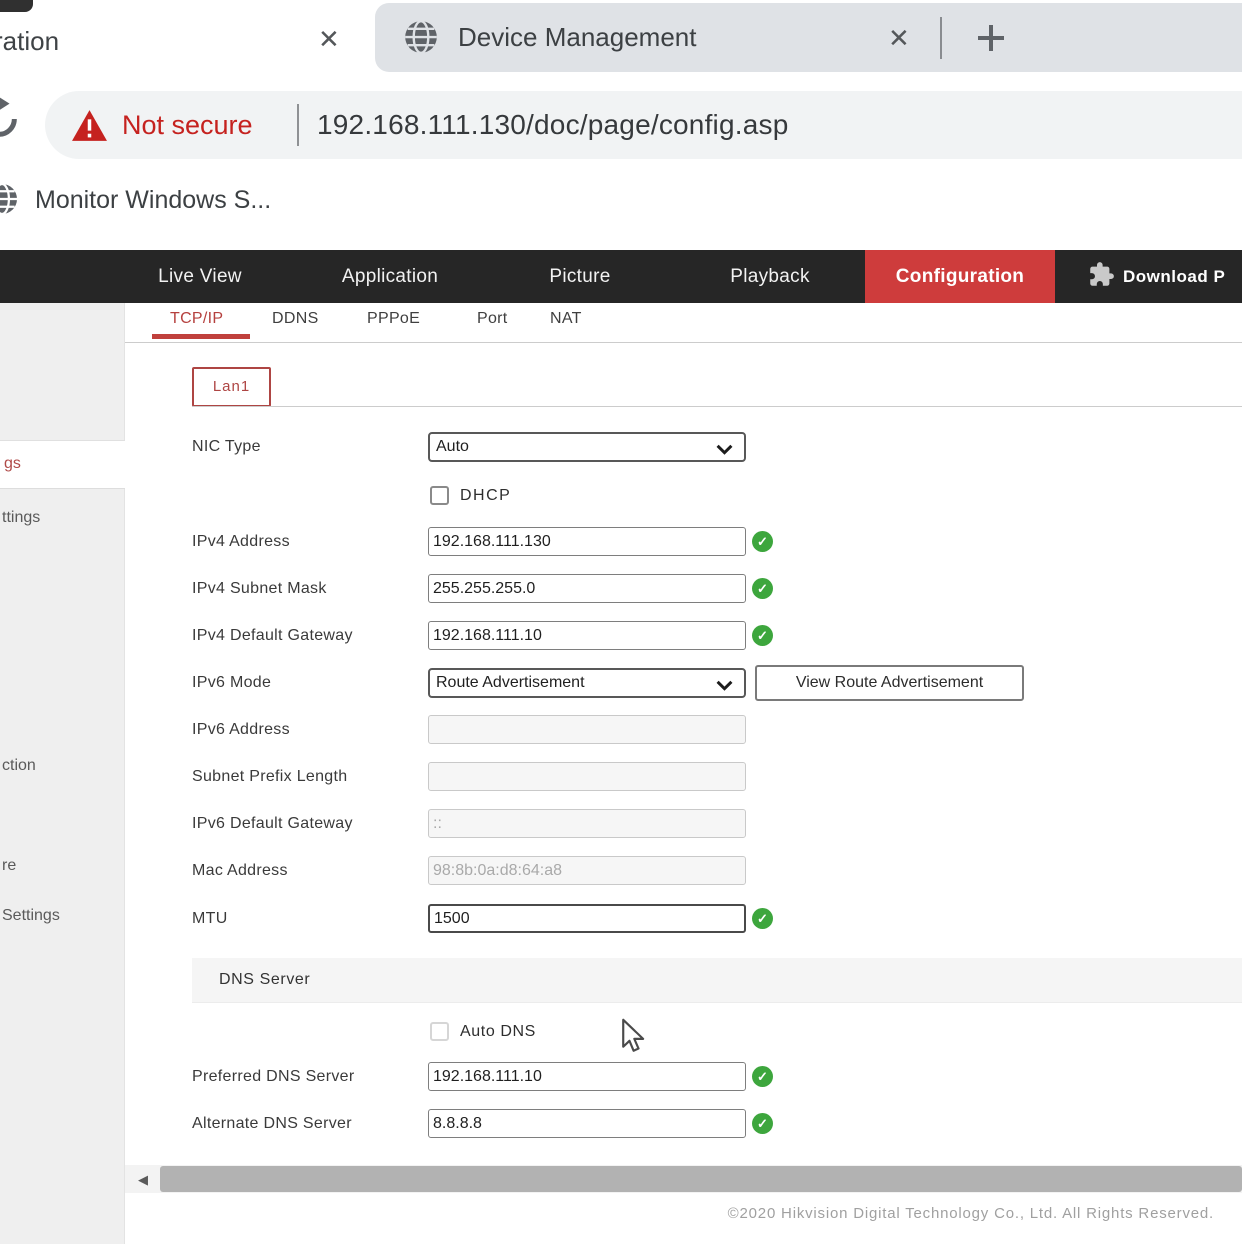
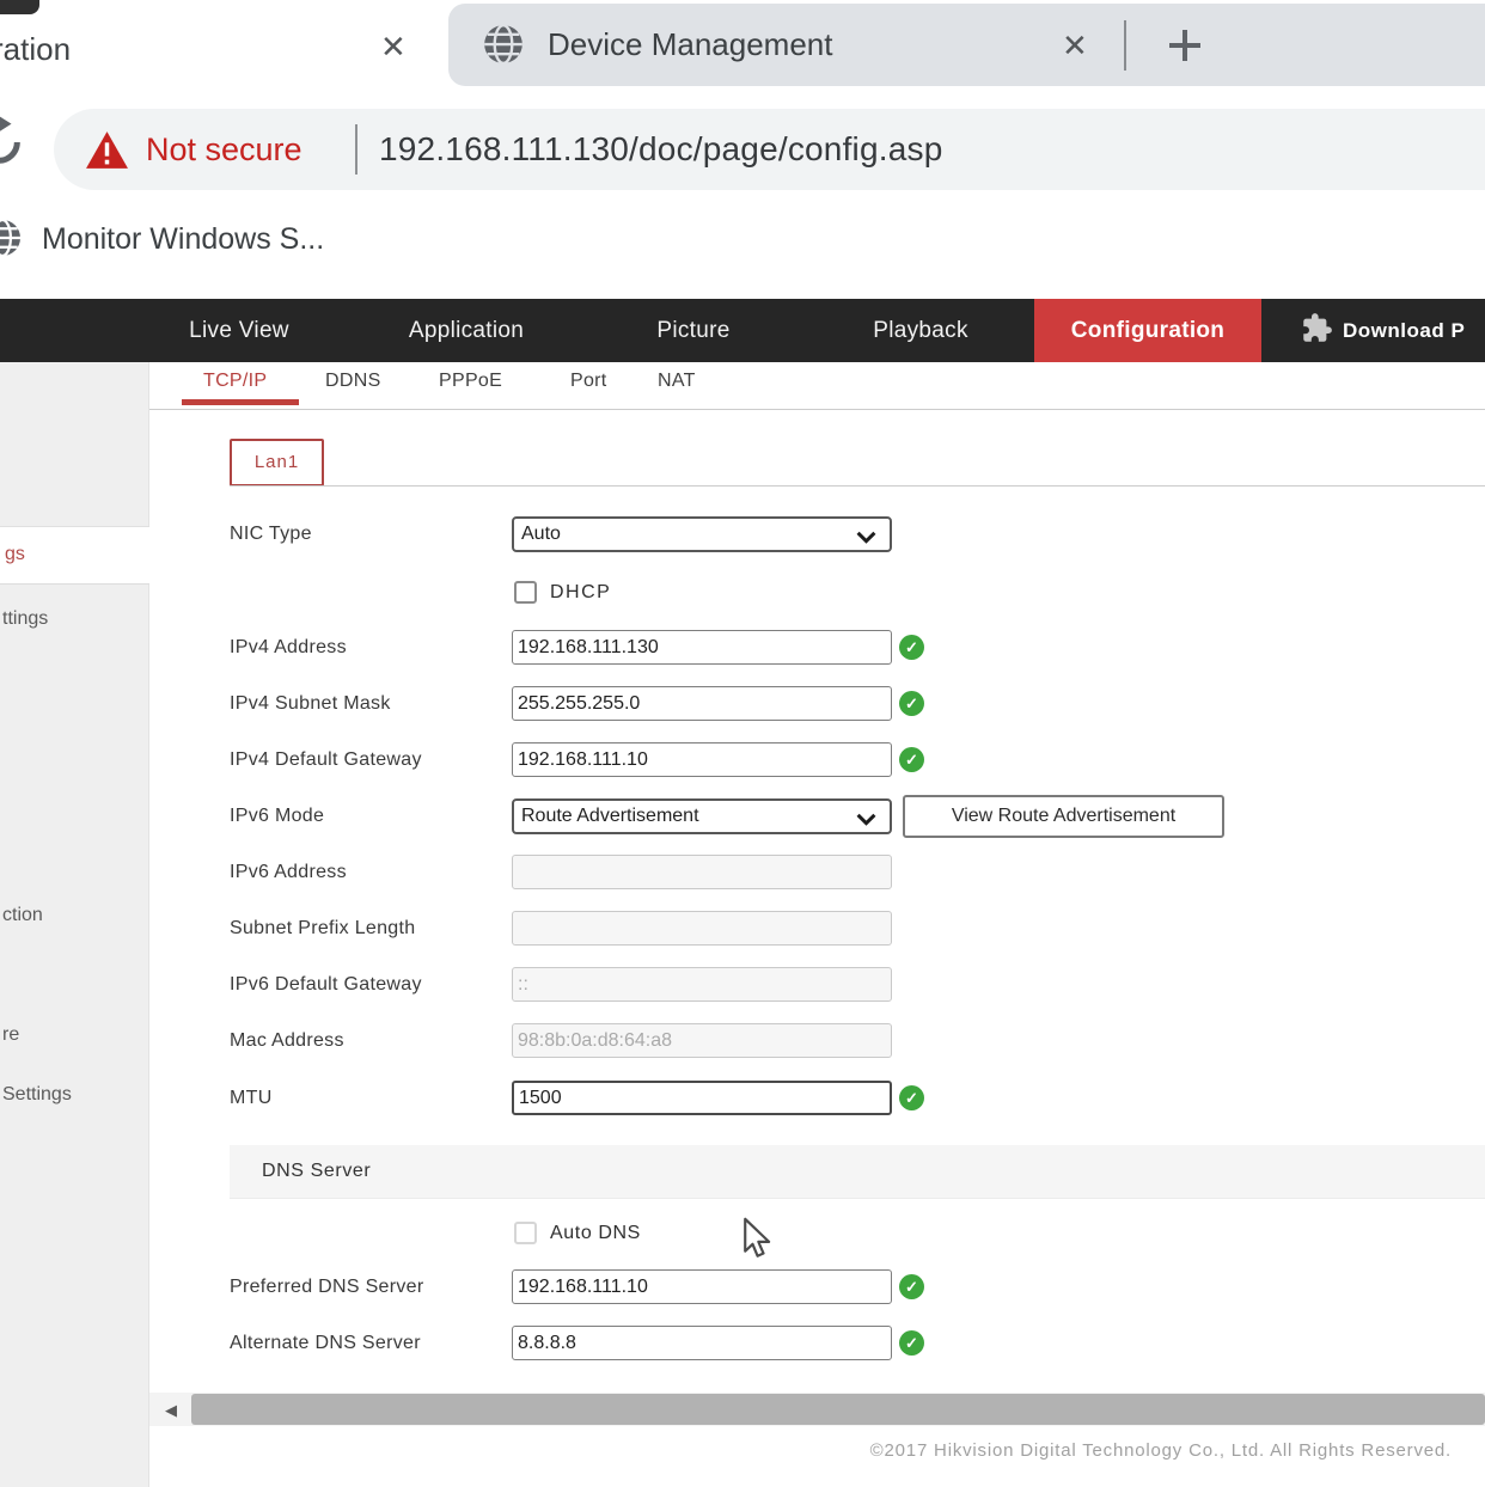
  ation
  ✕
  Device Management
  ✕
  Not secure
  192.168.111.130/doc/page/config.asp
  Monitor Windows S...
  Live View
  Application
  Picture
  Playback
  Configuration
  Download P
  gs
  ttings
  ction
  re
  Settings
  TCP/IP
  DDNS
  PPPoE
  Port
  NAT
  Lan1
  NIC Type
  Auto
  DHCP
  IPv4 Address
  192.168.111.130
  ✓
  IPv4 Subnet Mask
  255.255.255.0
  ✓
  IPv4 Default Gateway
  192.168.111.10
  ✓
  IPv6 Mode
  Route Advertisement
  View Route Advertisement
  IPv6 Address
  Subnet Prefix Length
  IPv6 Default Gateway
  ::
  Mac Address
  98:8b:0a:d8:64:a8
  MTU
  1500
  ✓
  DNS Server
  Auto DNS
  Preferred DNS Server
  192.168.111.10
  ✓
  Alternate DNS Server
  8.8.8.8
  ✓
  ◀
- ©2020 Hikvision Digital Technology Co., Ltd. All Rights Reserved.
+ ©2017 Hikvision Digital Technology Co., Ltd. All Rights Reserved.
